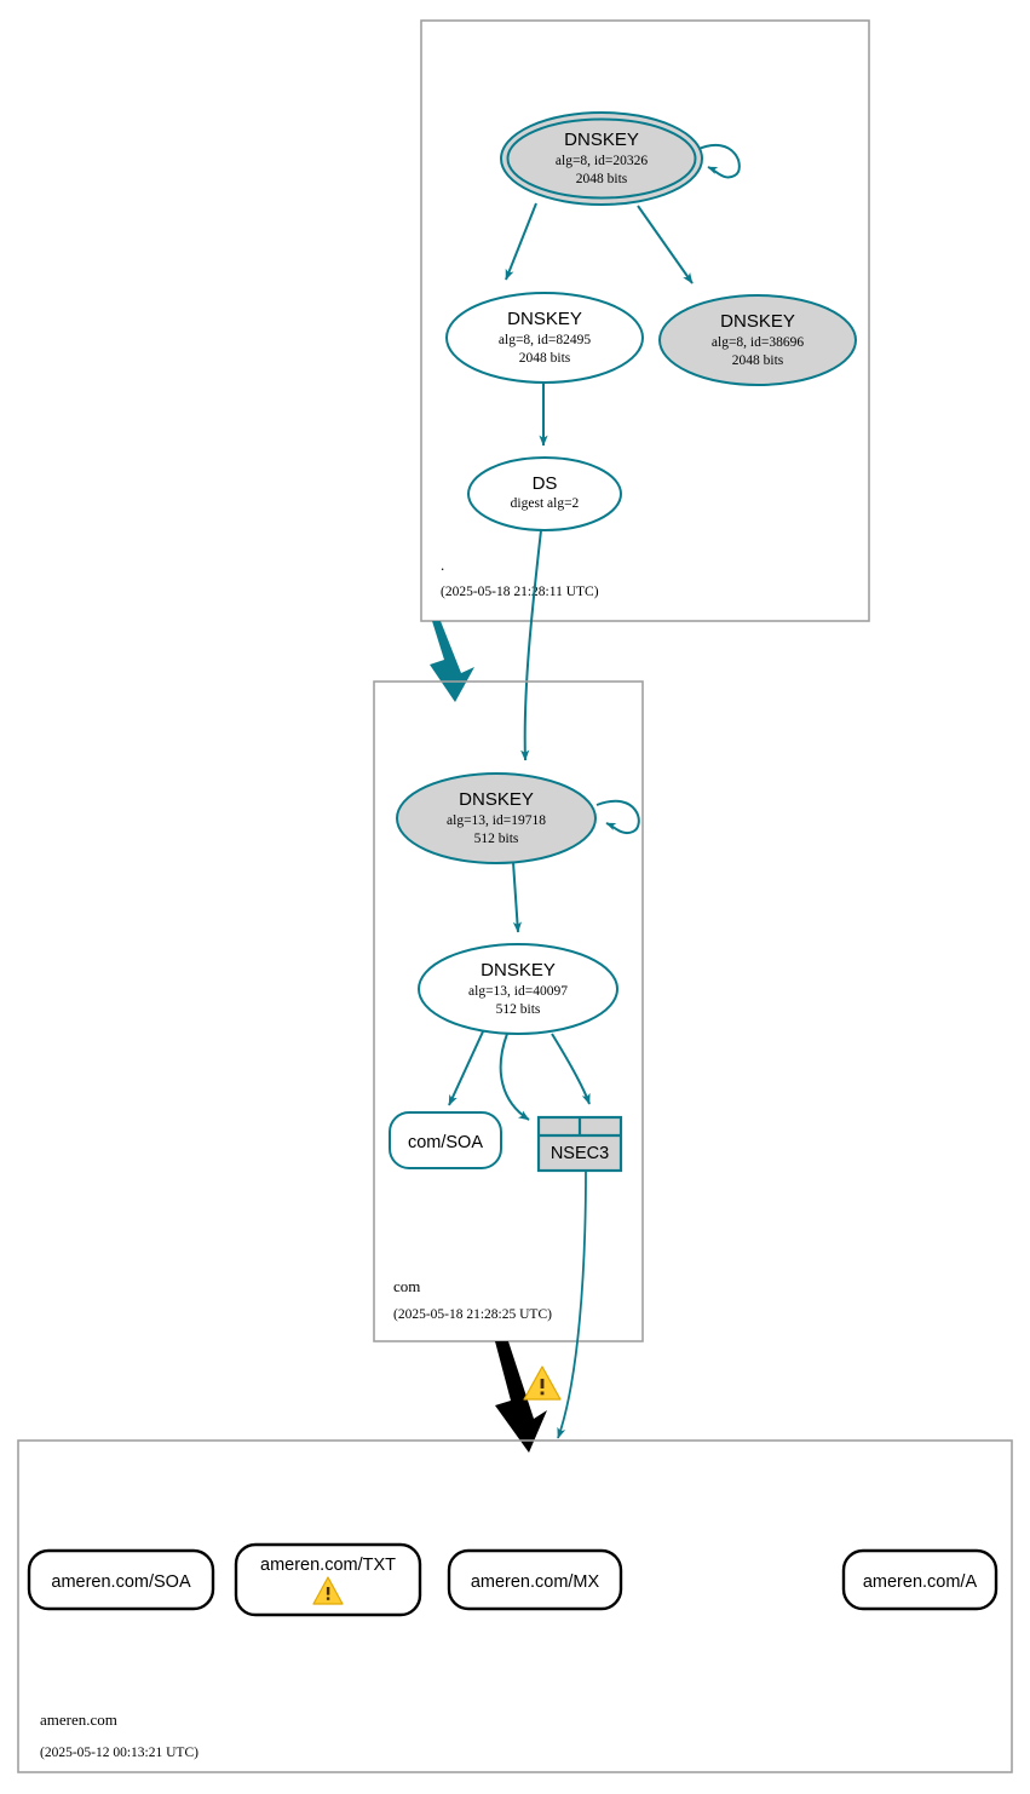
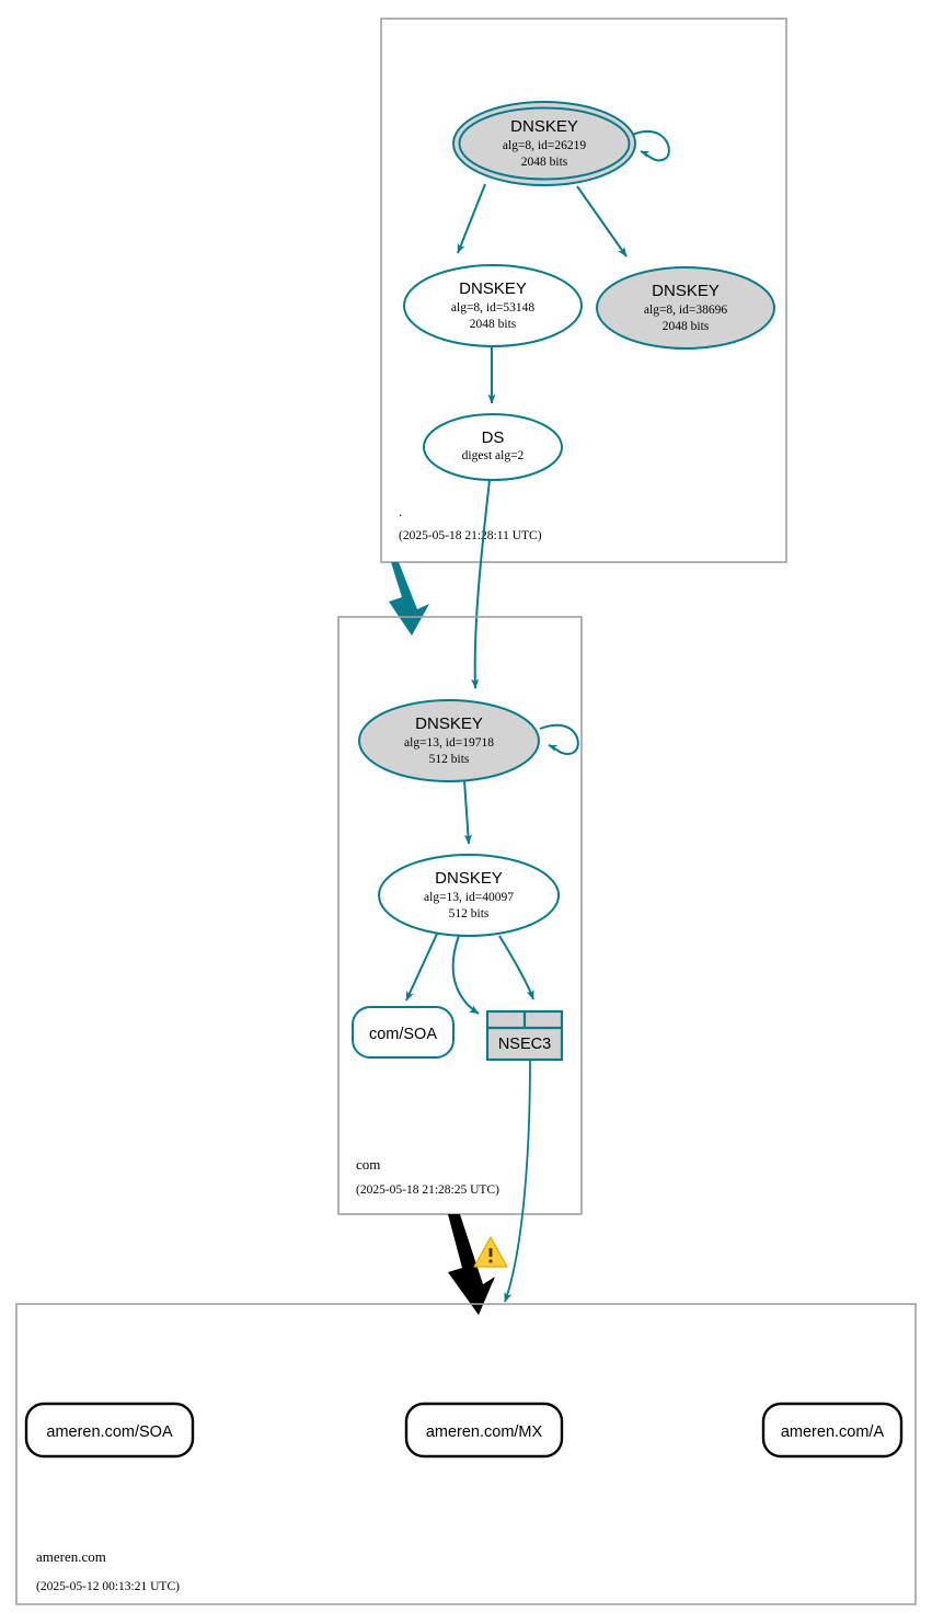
  DNSKEY
- alg=8, id=20326
+ alg=8, id=26219
  2048 bits
  DNSKEY
- alg=8, id=82495
+ alg=8, id=53148
  2048 bits
  DNSKEY
  alg=8, id=38696
  2048 bits
  DS
  digest alg=2
  .
  (2025-05-18 21:8:11 UTC)
  DNSKEY
  alg=13, id=19718
  512 bits
  DNSKEY
  alg=13, id=40097
  512 bits
  com/SOA
  NSEC3
  com
  (2025-05-18 21:28:25 UTC)
  ameren.com/SOA
- ameren.com/TXT
  ameren.com/MX
  ameren.com/A
  ameren.com
  (2025-05-12 00:13:21 UTC)
